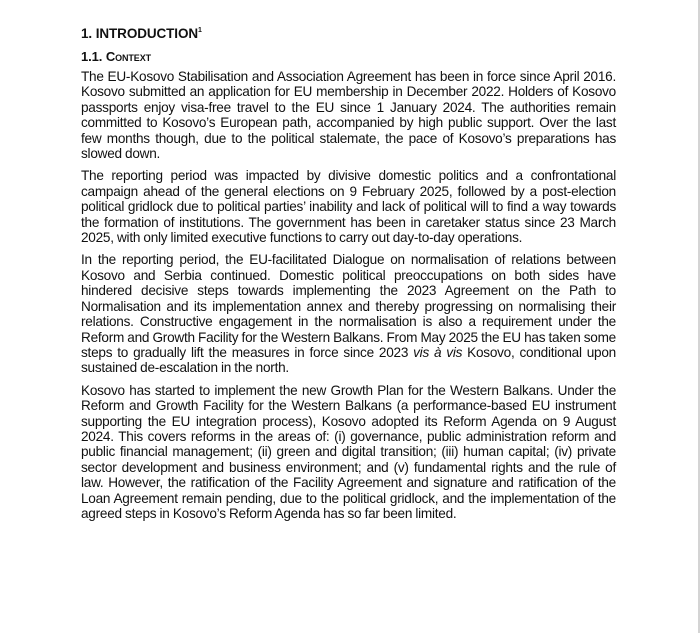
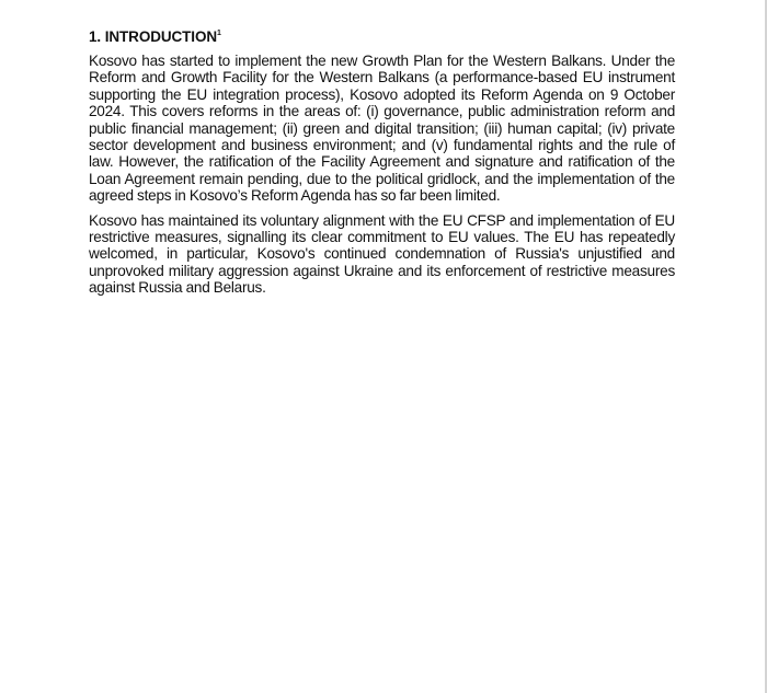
  1. INTRODUCTION
- 1.1. Context
- The EU-Kosovo Stabilisation and Association Agreement has been in force since April 2016. Kosovo submitted an application for EU membership in December 2022. Holders of Kosovo passports enjoy visa-free travel to the EU since 1 January 2024. The authorities remain committed to Kosovo’s European path, accompanied by high public support. Over the last few months though, due to the political stalemate, the pace of Kosovo’s preparations has slowed down.
- The reporting period was impacted by divisive domestic politics and a confrontational campaign ahead of the general elections on 9 February 2025, followed by a post-election political gridlock due to political parties’ inability and lack of political will to find a way towards the formation of institutions. The government has been in caretaker status since 23 March 2025, with only limited executive functions to carry out day-to-day operations.
- In the reporting period, the EU-facilitated Dialogue on normalisation of relations between Kosovo and Serbia continued. Domestic political preoccupations on both sides have hindered decisive steps towards implementing the 2023 Agreement on the Path to Normalisation and its implementation annex and thereby progressing on normalising their relations. Constructive engagement in the normalisation is also a requirement under the Reform and Growth Facility for the Western Balkans. From May 2025 the EU has taken some steps to gradually lift the measures in force since 2023 vis à vis Kosovo, conditional upon sustained de-escalation in the north.
- Kosovo has started to implement the new Growth Plan for the Western Balkans. Under the Reform and Growth Facility for the Western Balkans (a performance-based EU instrument supporting the EU integration process), Kosovo adopted its Reform Agenda on 9 August 2024. This covers reforms in the areas of: (i) governance, public administration reform and public financial management; (ii) green and digital transition; (iii) human capital; (iv) private sector development and business environment; and (v) fundamental rights and the rule of law. However, the ratification of the Facility Agreement and signature and ratification of the Loan Agreement remain pending, due to the political gridlock, and the implementation of the agreed steps in Kosovo’s Reform Agenda has so far been limited.
+ Kosovo has started to implement the new Growth Plan for the Western Balkans. Under the Reform and Growth Facility for the Western Balkans (a performance-based EU instrument supporting the EU integration process), Kosovo adopted its Reform Agenda on 9 October 2024. This covers reforms in the areas of: (i) governance, public administration reform and public financial management; (ii) green and digital transition; (iii) human capital; (iv) private sector development and business environment; and (v) fundamental rights and the rule of law. However, the ratification of the Facility Agreement and signature and ratification of the Loan Agreement remain pending, due to the political gridlock, and the implementation of the agreed steps in Kosovo’s Reform Agenda has so far been limited.
+ Kosovo has maintained its voluntary alignment with the EU CFSP and implementation of EU restrictive measures, signalling its clear commitment to EU values. The EU has repeatedly welcomed, in particular, Kosovo's continued condemnation of Russia's unjustified and unprovoked military aggression against Ukraine and its enforcement of restrictive measures against Russia and Belarus.
